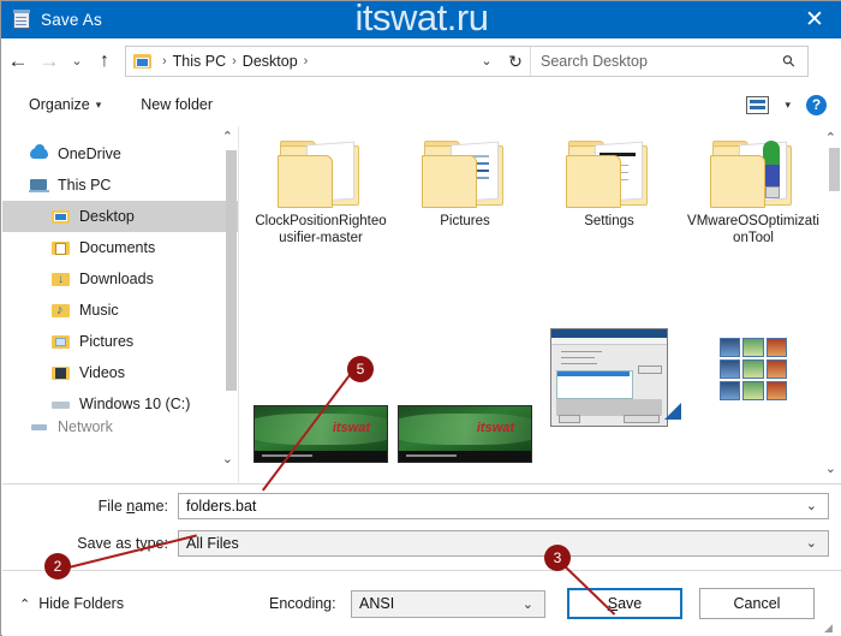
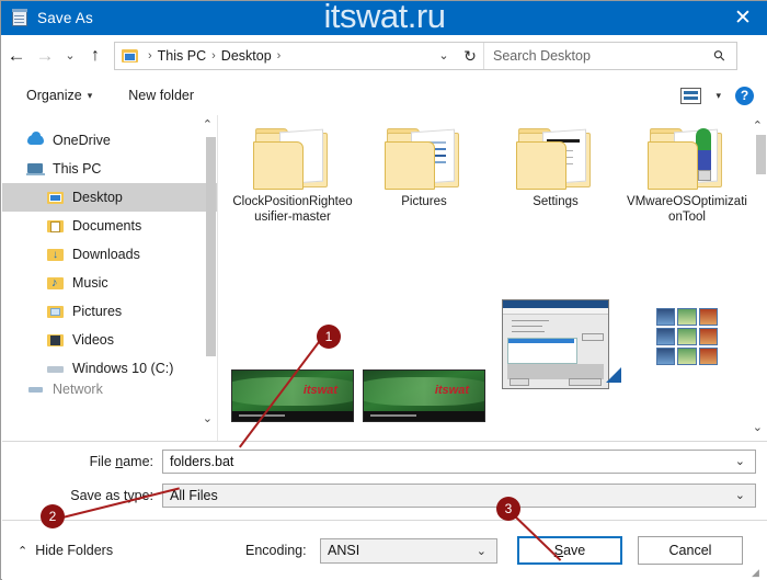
  Save As
  itswat.ru
  ✕
  ←
  →
  ⌄
  ↑
  ›
  This PC
  ›
  Desktop
  ›
  ⌄
  ↻
  Search Desktop
  Organize
  ▾
  New folder
  ▾
  ?
  ⌃
  OneDrive
  This PC
  Desktop
  Documents
  ↓
  Downloads
  ♪
  Music
  Pictures
  Videos
  Windows 10 (C:)
  Network
  ⌄
  ⌃
  ⌄
  ClockPositionRighteousifier-master
  Pictures
  Settings
  VMwareOSOptimizationTool
  itswat
  itswat
  File name:
  folders.bat
  ⌄
  Save as typ
  All Files
  ⌄
  ⌃
  Hide Folders
  Encoding:
  ANSI
  ⌄
  S
  ave
  Cancel
  ◢
- 5
+ 1
  2
  3
